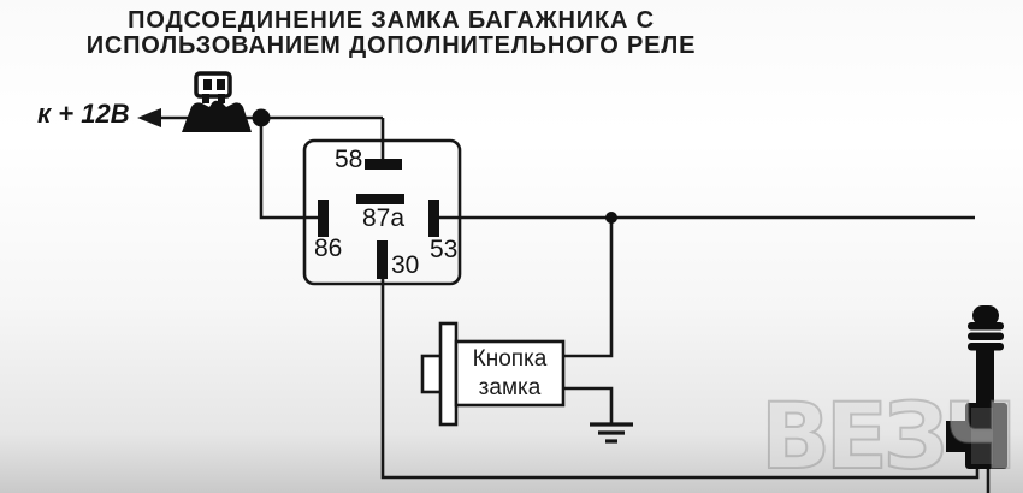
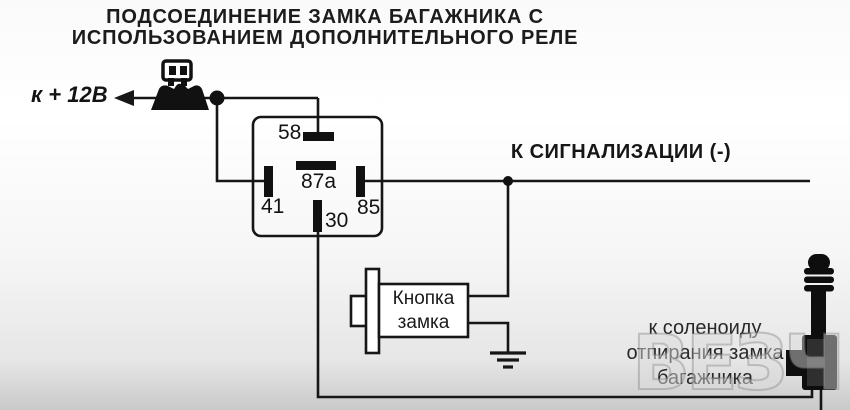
  ПОДСОЕДИНЕНИЕ ЗАМКА БАГАЖНИКА С
  ИСПОЛЬЗОВАНИЕМ ДОПОЛНИТЕЛЬНОГО РЕЛЕ
  к + 12В
+ К СИГНАЛИЗАЦИИ (-)
  58
  87a
- 86
+ 41
- 53
+ 85
  30
  Кнопка
  замка
+ к соленоиду
+ отпирания замка
+ багажника
  ВЕЗЧ
